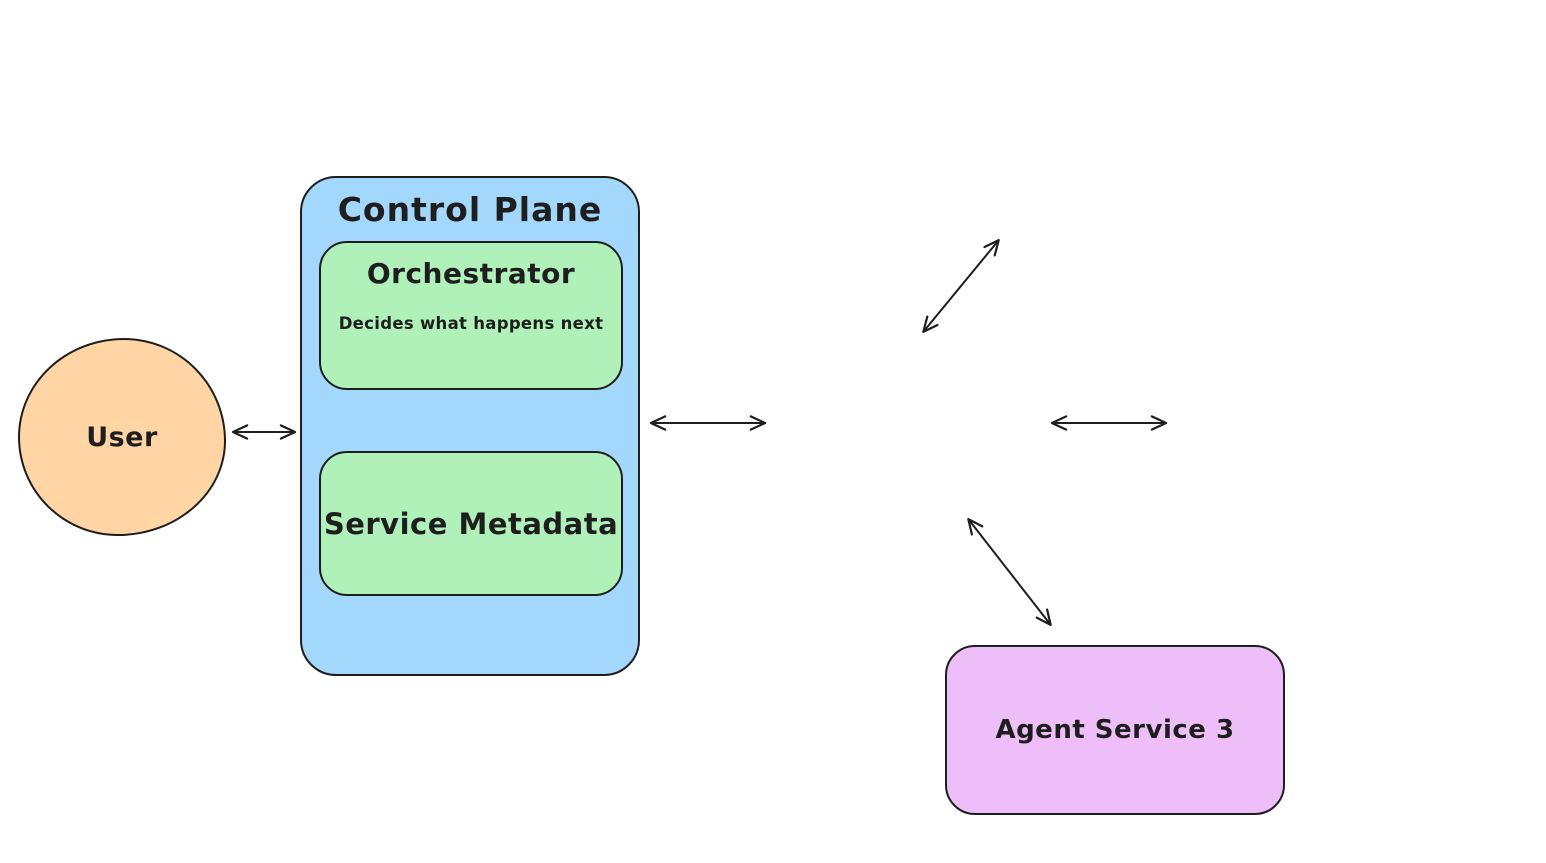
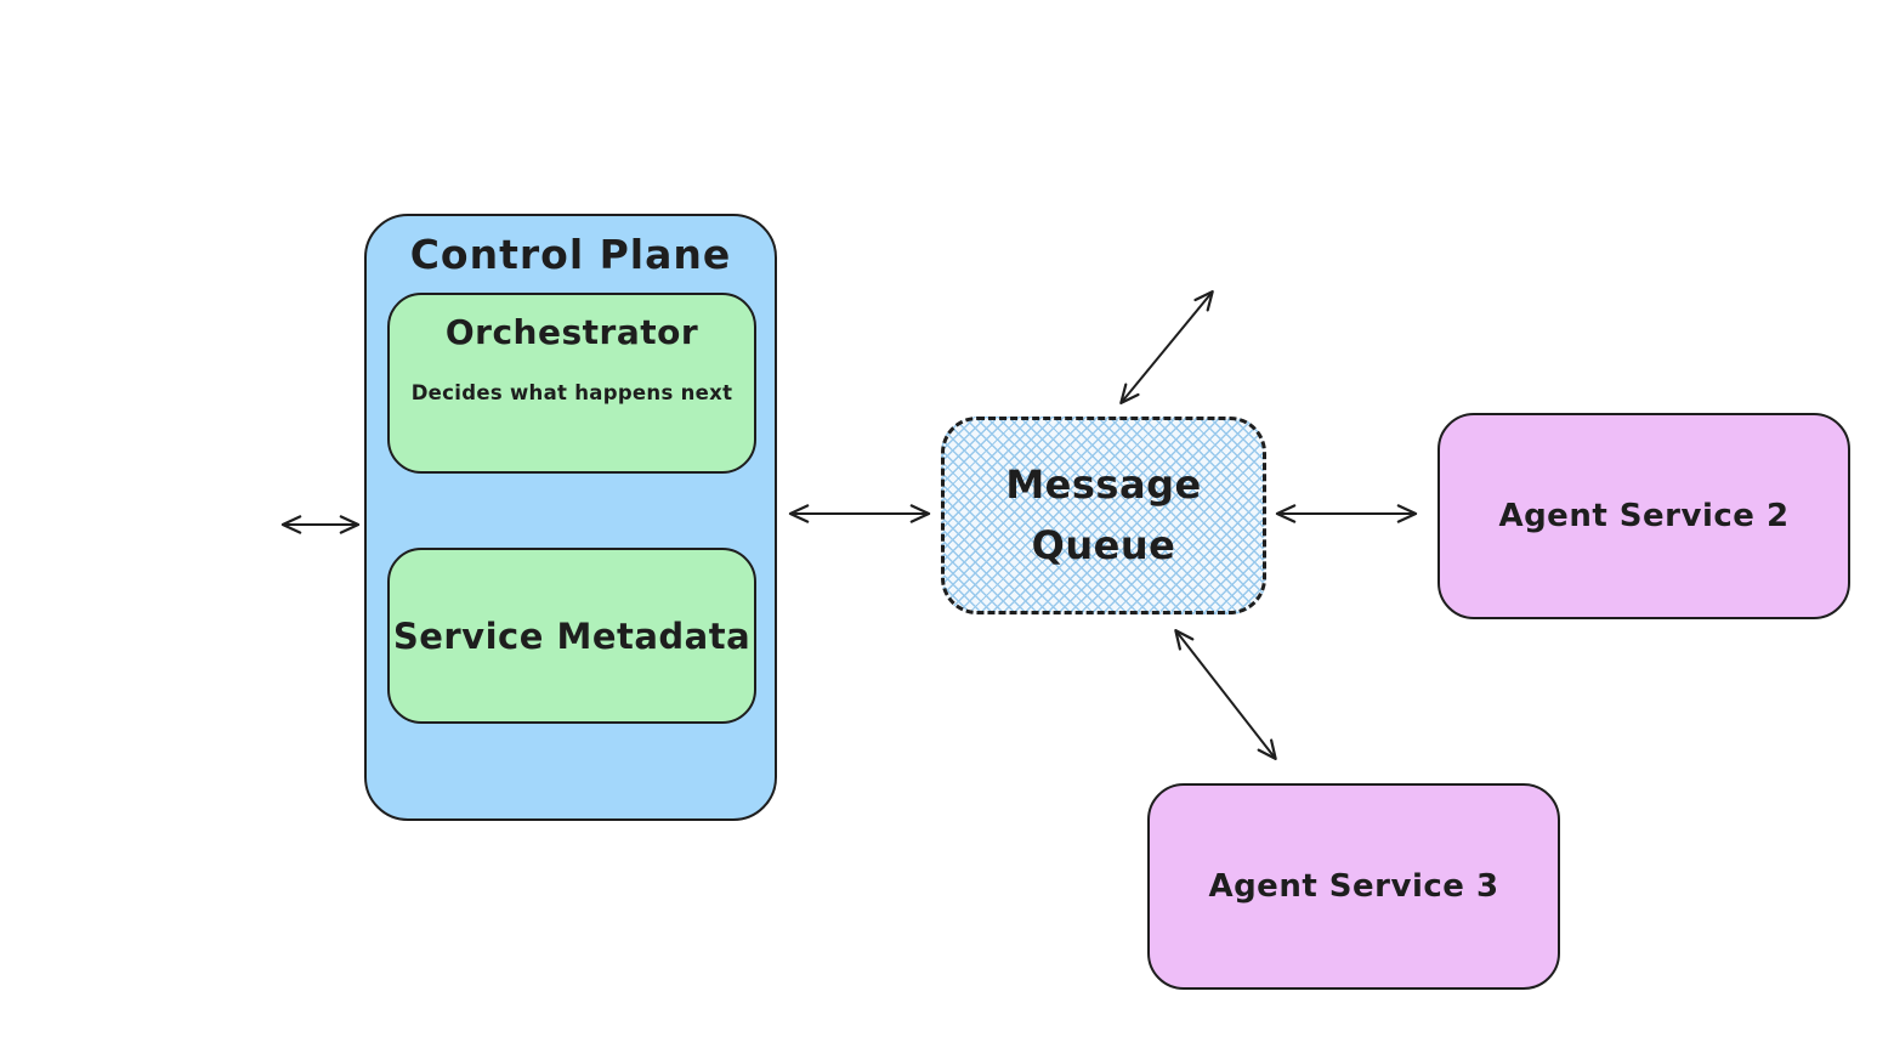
- User
  Control Plane
  Orchestrator
  Decides what happens next
  Service Metadata
+ Message Queue
+ Agent Service 2
  Agent Service 3
